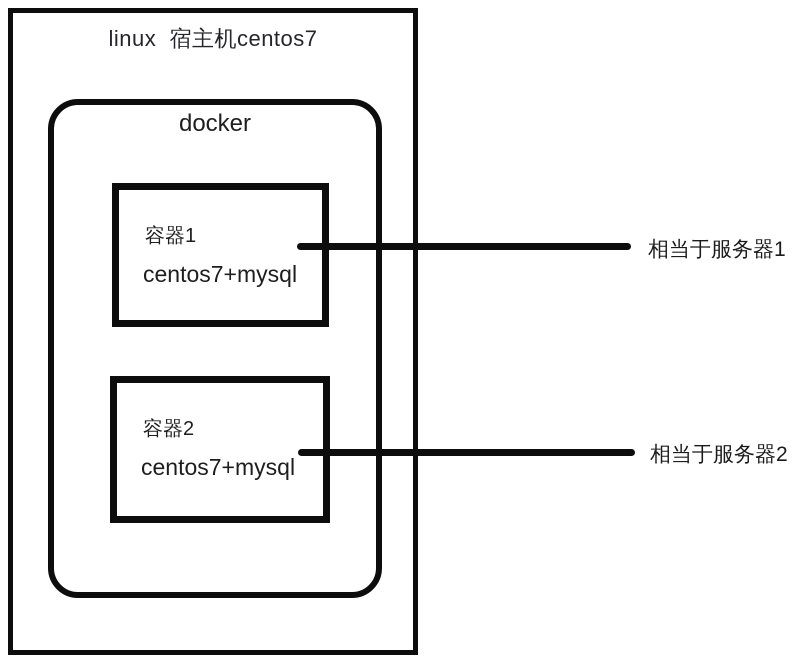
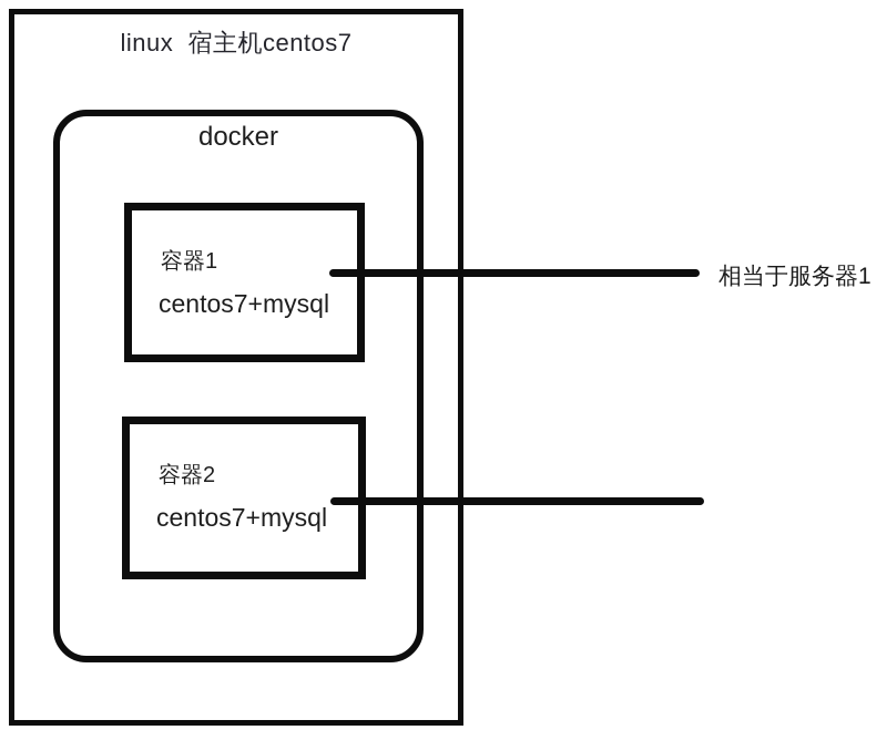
  linux 宿主机centos7
  docker
  容器1
  centos7+mysql
  容器2
  centos7+mysql
  相当于服务器1
- 相当于服务器2
